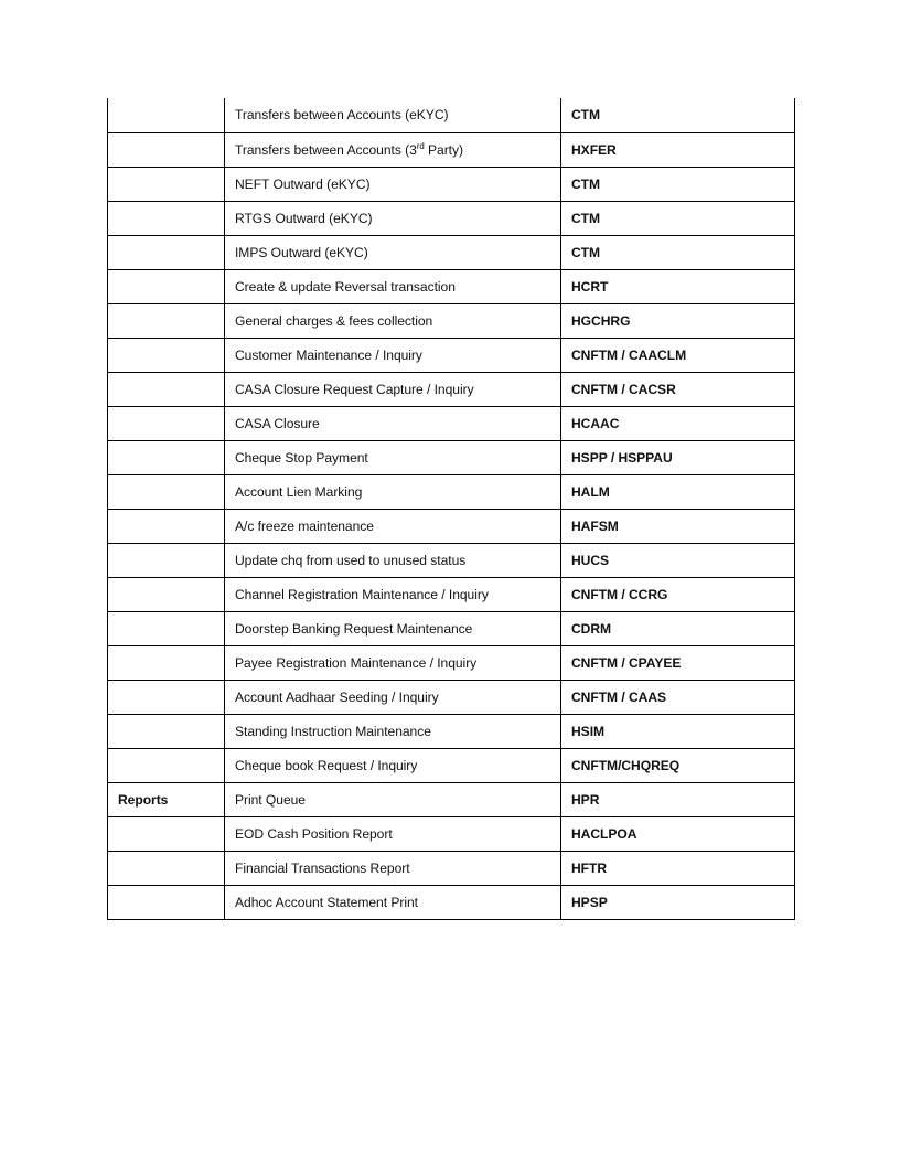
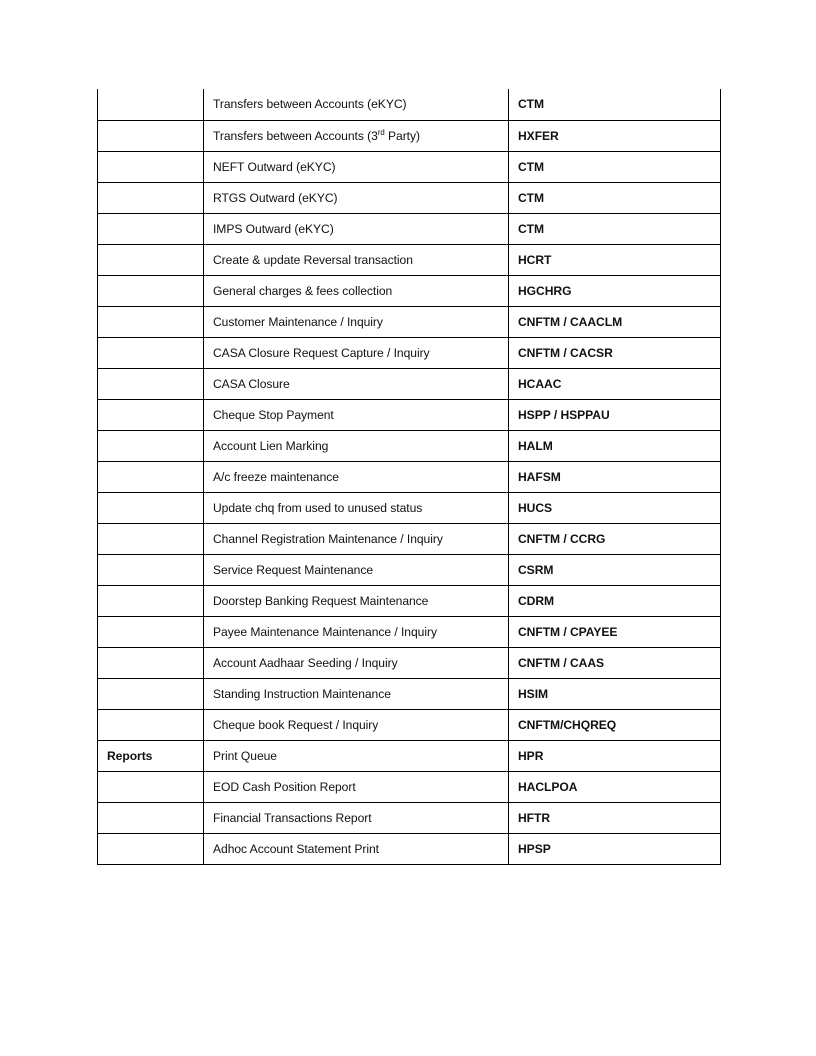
  	Transfers between Accounts (eKYC)	CTM
  	Transfers between Accounts (3rd Party)	HXFER
  	NEFT Outward (eKYC)	CTM
  	RTGS Outward (eKYC)	CTM
  	IMPS Outward (eKYC)	CTM
  	Create & update Reversal transaction	HCRT
  	General charges & fees collection	HGCHRG
  	Customer Maintenance / Inquiry	CNFTM / CAACLM
  	CASA Closure Request Capture / Inquiry	CNFTM / CACSR
  	CASA Closure	HCAAC
  	Cheque Stop Payment	HSPP / HSPPAU
  	Account Lien Marking	HALM
  	A/c freeze maintenance	HAFSM
  	Update chq from used to unused status	HUCS
  	Channel Registration Maintenance / Inquiry	CNFTM / CCRG
+ 	Service Request Maintenance	CSRM
  	Doorstep Banking Request Maintenance	CDRM
- 	Payee Registration Maintenance / Inquiry	CNFTM / CPAYEE
+ 	Payee Maintenance Maintenance / Inquiry	CNFTM / CPAYEE
  	Account Aadhaar Seeding / Inquiry	CNFTM / CAAS
  	Standing Instruction Maintenance	HSIM
  	Cheque book Request / Inquiry	CNFTM/CHQREQ
  Reports	Print Queue	HPR
  	EOD Cash Position Report	HACLPOA
  	Financial Transactions Report	HFTR
  	Adhoc Account Statement Print	HPSP
